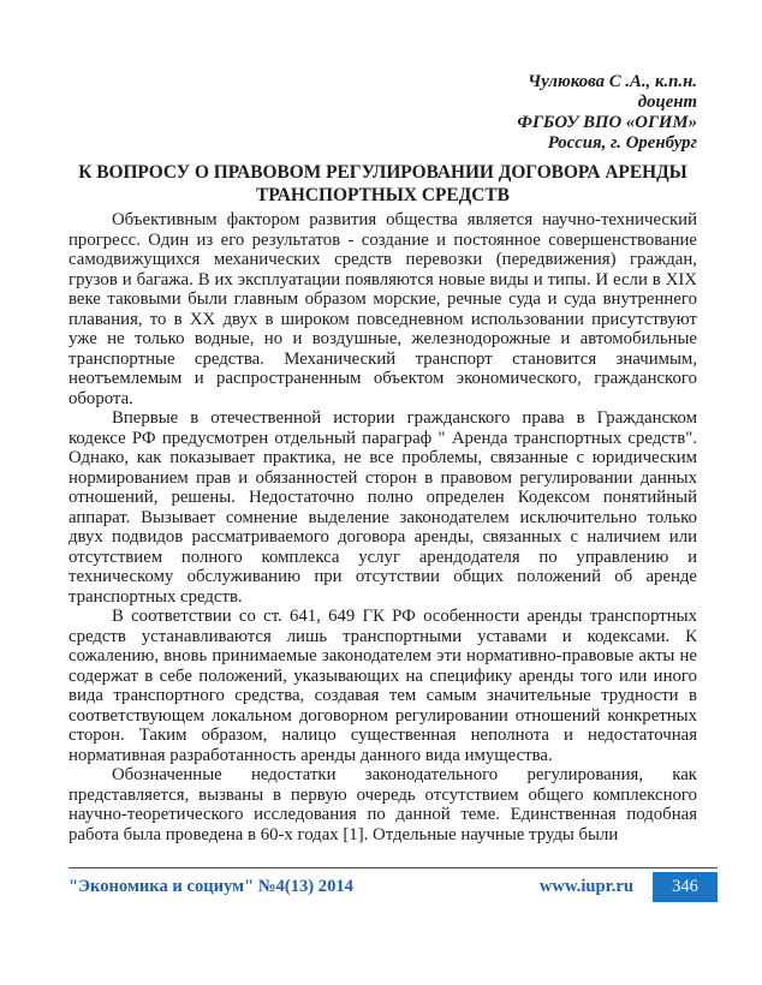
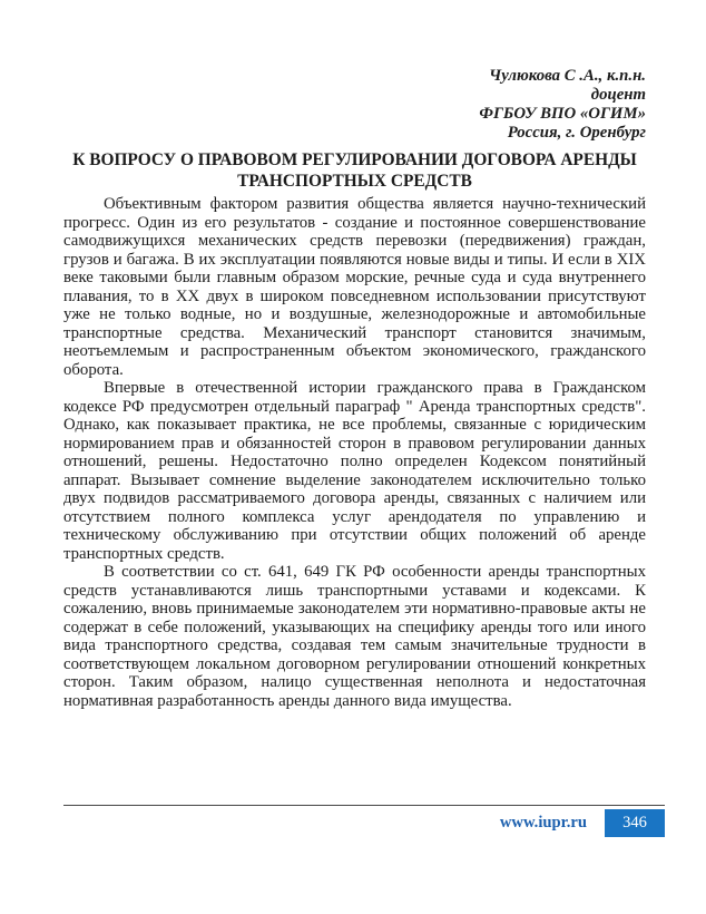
  Чулюкова С .А., к.п.н.
  доцент
  ФГБОУ ВПО «ОГИМ»
  Россия, г. Оренбург
  К ВОПРОСУ О ПРАВОВОМ РЕГУЛИРОВАНИИ ДОГОВОРА АРЕНДЫ
  ТРАНСПОРТНЫХ СРЕДСТВ
  Объективным фактором развития общества является научно-технический прогресс. Один из его результатов - создание и постоянное совершенствование самодвижущихся механических средств перевозки (передвижения) граждан, грузов и багажа. В их эксплуатации появляются новые виды и типы. И если в XIX веке таковыми были главным образом морские, речные суда и суда внутреннего плавания, то в XX двух в широком повседневном использовании присутствуют уже не только водные, но и воздушные, железнодорожные и автомобильные транспортные средства. Механический транспорт становится значимым, неотъемлемым и распространенным объектом экономического, гражданского оборота.
  Впервые в отечественной истории гражданского права в Гражданском кодексе РФ предусмотрен отдельный параграф " Аренда транспортных средств". Однако, как показывает практика, не все проблемы, связанные с юридическим нормированием прав и обязанностей сторон в правовом регулировании данных отношений, решены. Недостаточно полно определен Кодексом понятийный аппарат. Вызывает сомнение выделение законодателем исключительно только двух подвидов рассматриваемого договора аренды, связанных с наличием или отсутствием полного комплекса услуг арендодателя по управлению и техническому обслуживанию при отсутствии общих положений об аренде транспортных средств.
  В соответствии со ст. 641, 649 ГК РФ особенности аренды транспортных средств устанавливаются лишь транспортными уставами и кодексами. К сожалению, вновь принимаемые законодателем эти нормативно-правовые акты не содержат в себе положений, указывающих на специфику аренды того или иного вида транспортного средства, создавая тем самым значительные трудности в соответствующем локальном договорном регулировании отношений конкретных сторон. Таким образом, налицо существенная неполнота и недостаточная нормативная разработанность аренды данного вида имущества.
- Обозначенные недостатки законодательного регулирования, как представляется, вызваны в первую очередь отсутствием общего комплексного научно-теоретического исследования по данной теме. Единственная подобная работа была проведена в 60-х годах [1]. Отдельные научные труды были
- "Экономика и социум" №4(13) 2014
  www.iupr.ru
  346
